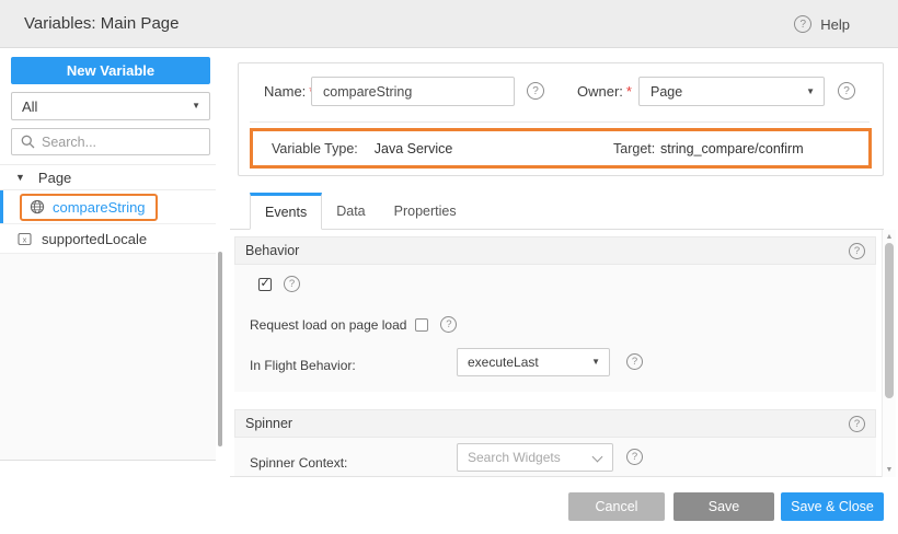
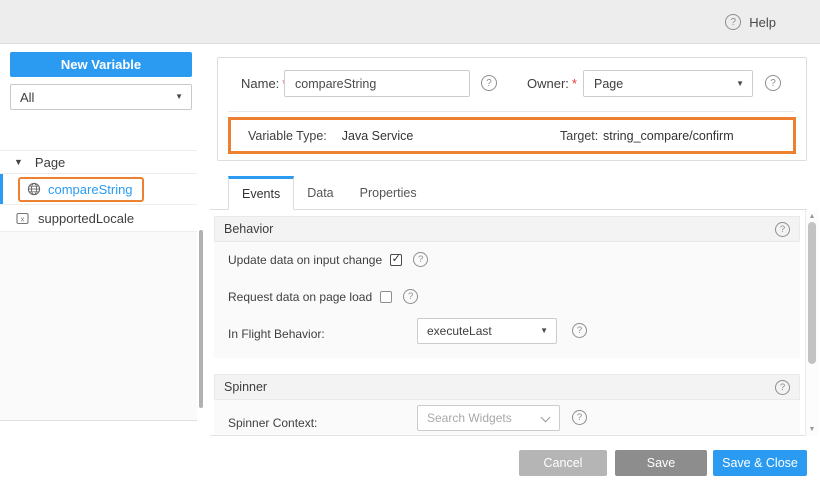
- Variables: Main Page
  ?
  Help
  New Variable
  All
- Search...
  Page
  compareString
  x
  supportedLocale
  Name:
  compareString
  ?
  Owner: *
  Page
  ?
  Variable Type:
  Java Service
  Target:
  string_compare/confirm
  Events
  Data
  Properties
  Behavior
  ?
+ Update data on input change
  ?
- Request load on page load
+ Request data on page load
  ?
  In Flight Behavior:
  executeLast
  ?
  Spinner
  ?
  Spinner Context:
  Search Widgets
  ?
  Cancel
  Save
  Save & Close
